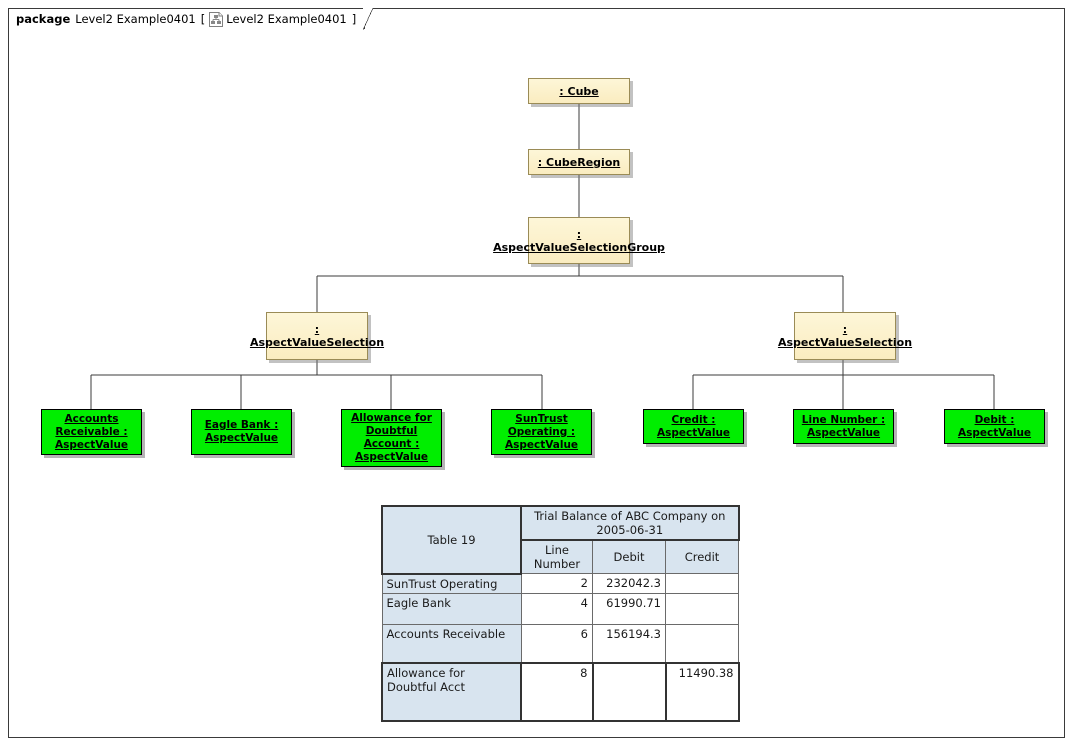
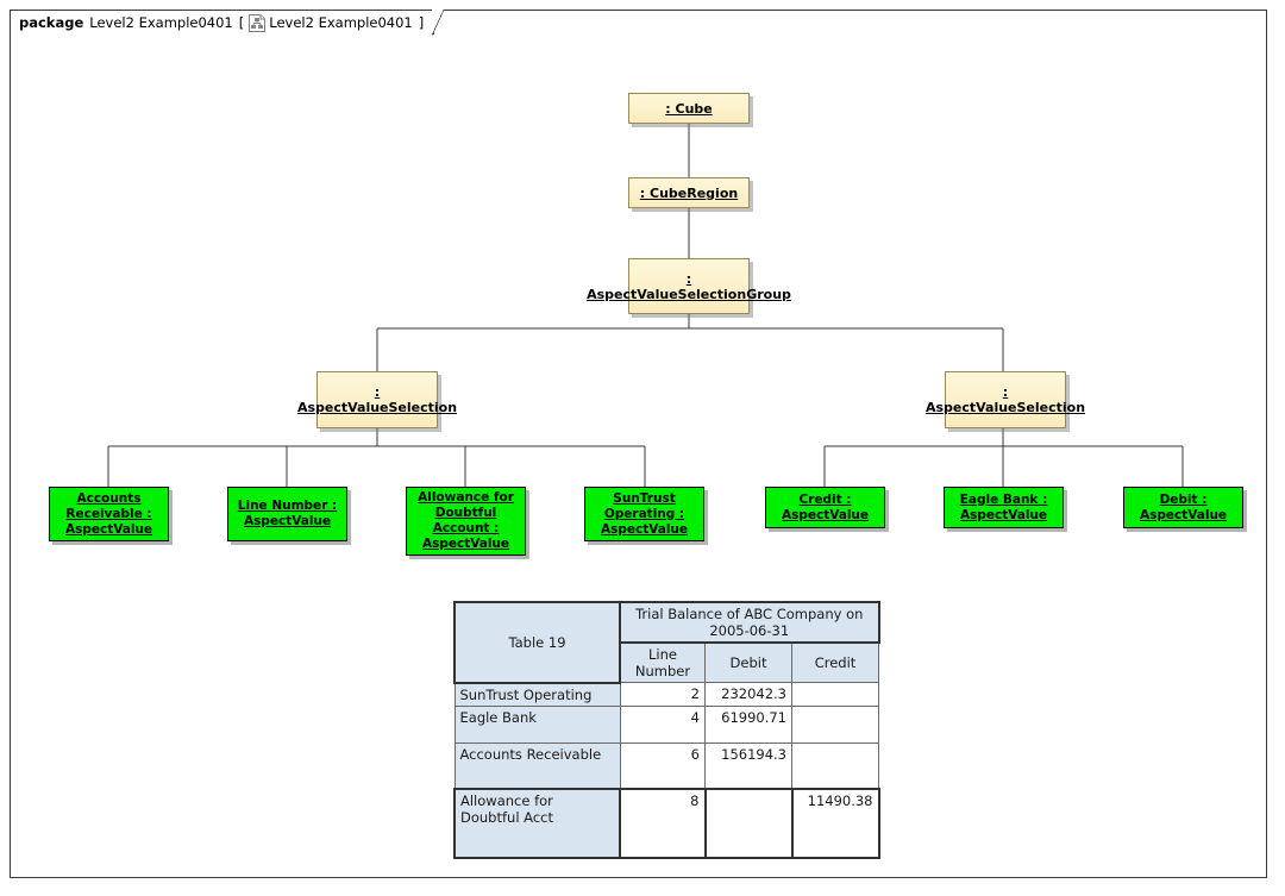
  package
  Level2 Example0401
  [
  Level2 Example0401
  ]
  : Cube
  : CubeRegion
  : AspectValueSelectionGroup
  : AspectValueSelection
  : AspectValueSelection
  Accounts Receivable : AspectValue
- Eagle Bank : AspectValue
+ Line Number : AspectValue
  Allowance for Doubtful Account : AspectValue
  SunTrust Operating : AspectValue
  Credit : AspectValue
- Line Number : AspectValue
+ Eagle Bank : AspectValue
  Debit : AspectValue
  Table 19	Trial Balance of ABC Company on 2005-06-31
  Line Number	Debit	Credit
  SunTrust Operating	2	232042.3
  Eagle Bank	4	61990.71
  Accounts Receivable	6	156194.3
  Allowance for Doubtful Acct	8		11490.38
